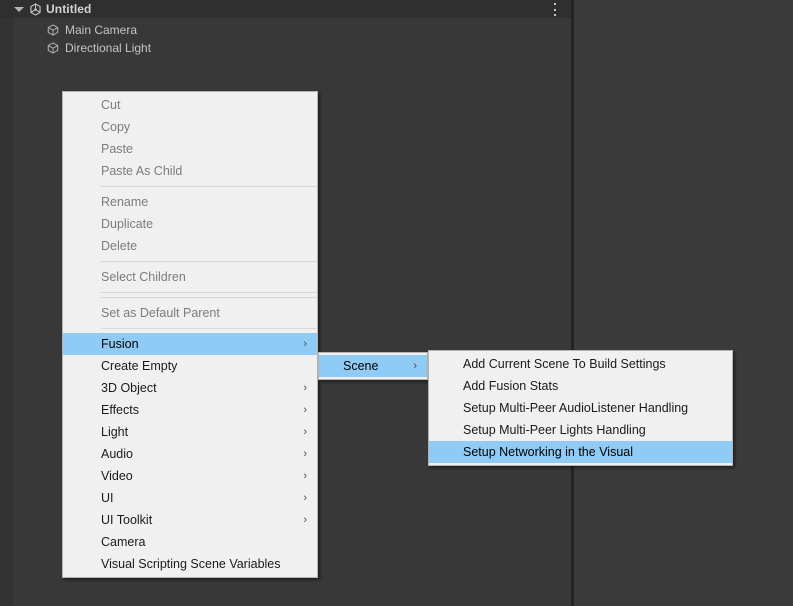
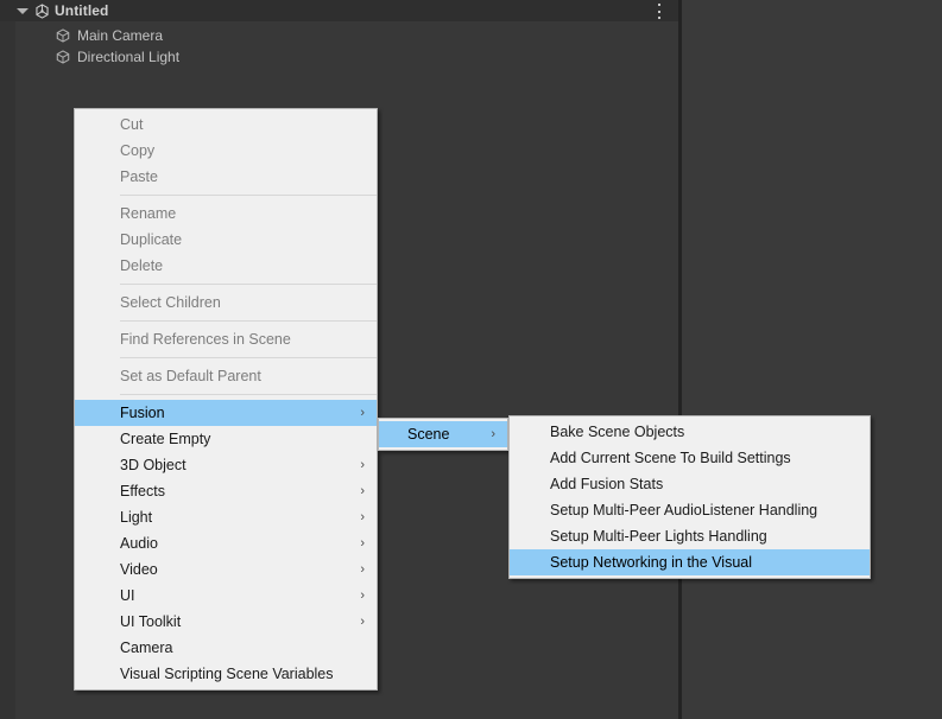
  Untitled
  Main Camera
  Directional Light
  Cut
  Copy
  Paste
- Paste As Child
  Rename
  Duplicate
  Delete
  Select Children
+ Find References in Scene
  Set as Default Parent
  Fusion
  ›
  Create Empty
  3D Object
  ›
  Effects
  ›
  Light
  ›
  Audio
  ›
  Video
  ›
  UI
  ›
  UI Toolkit
  ›
  Camera
  Visual Scripting Scene Variables
  Scene
  ›
+ Bake Scene Objects
  Add Current Scene To Build Settings
  Add Fusion Stats
  Setup Multi-Peer AudioListener Handling
  Setup Multi-Peer Lights Handling
  Setup Networking in the Visual
